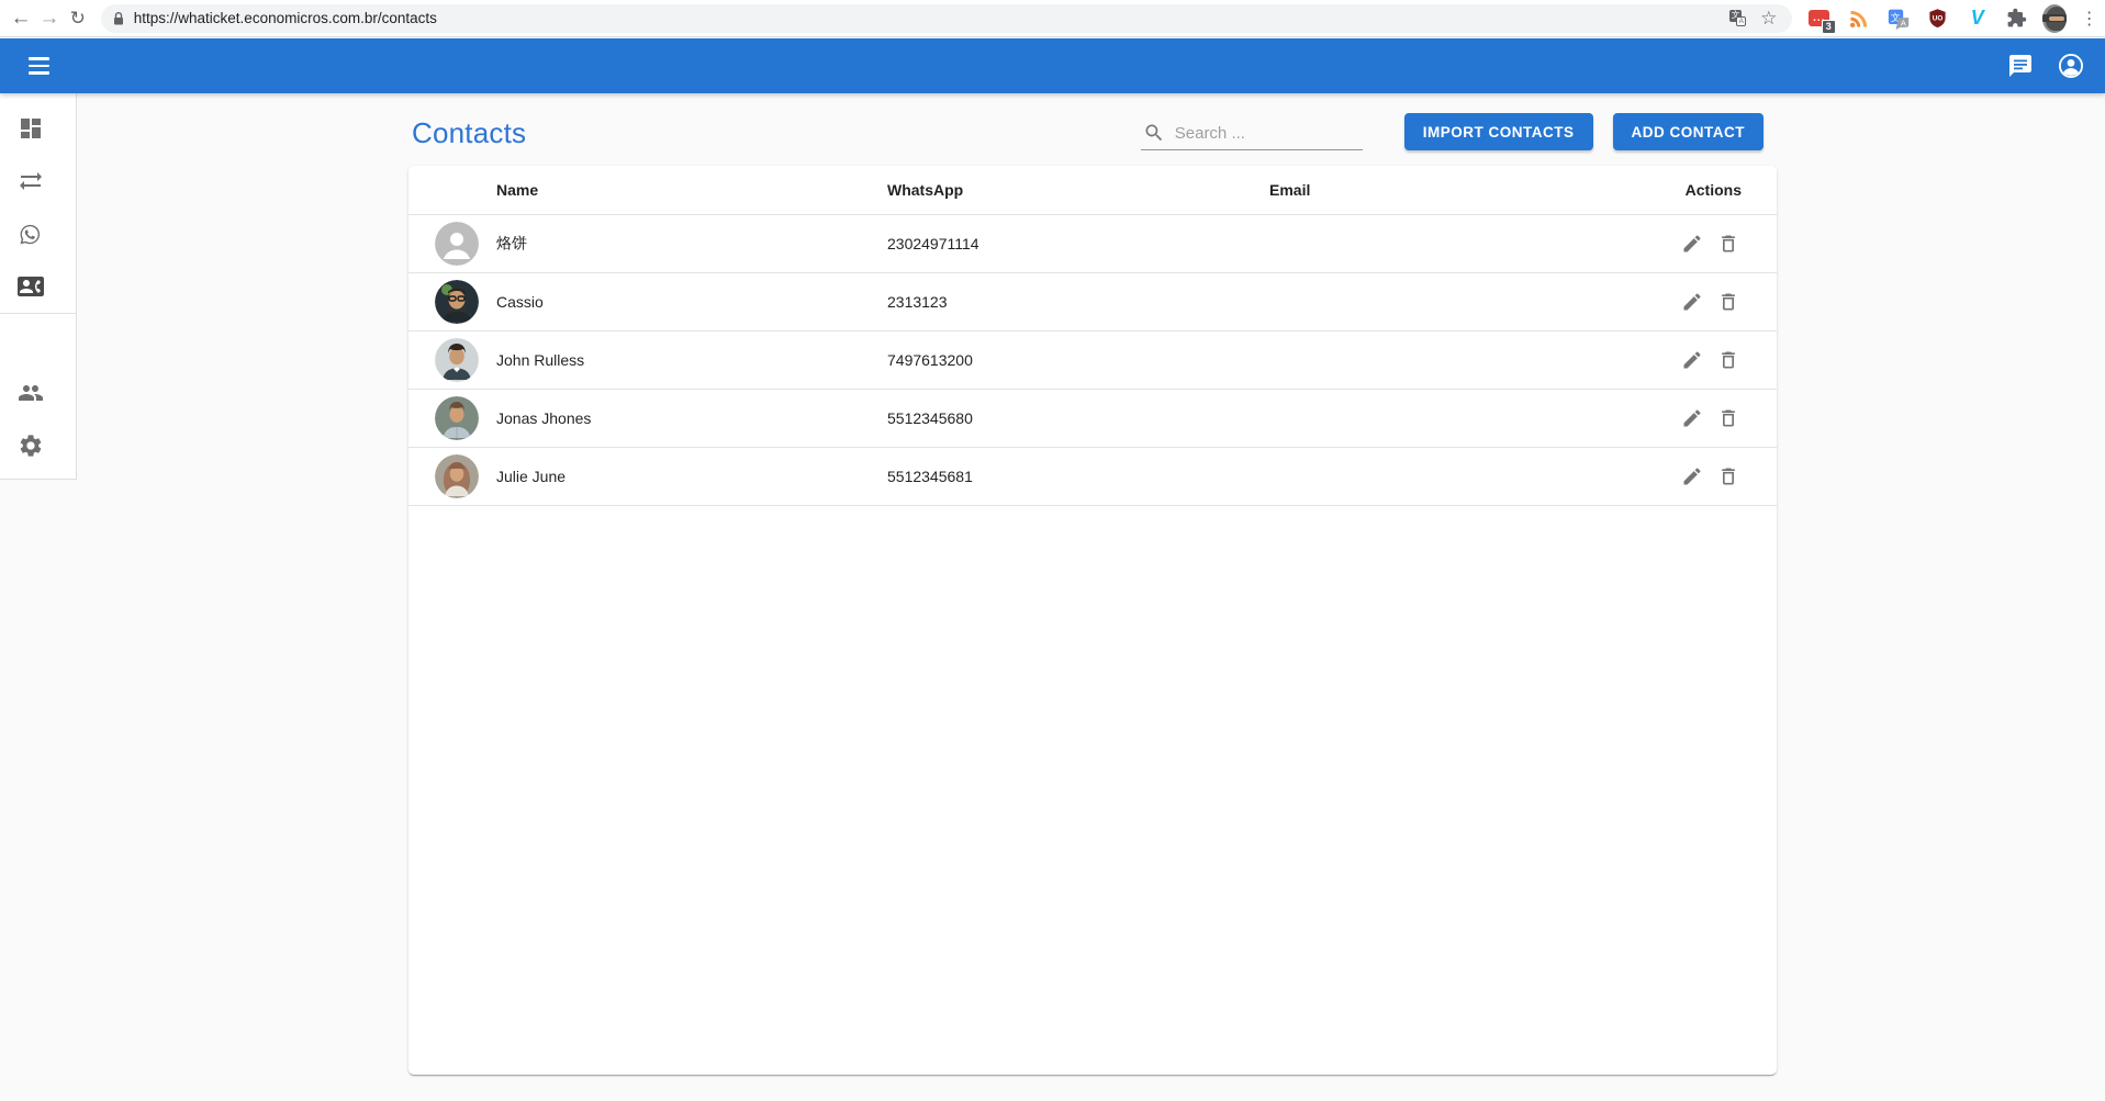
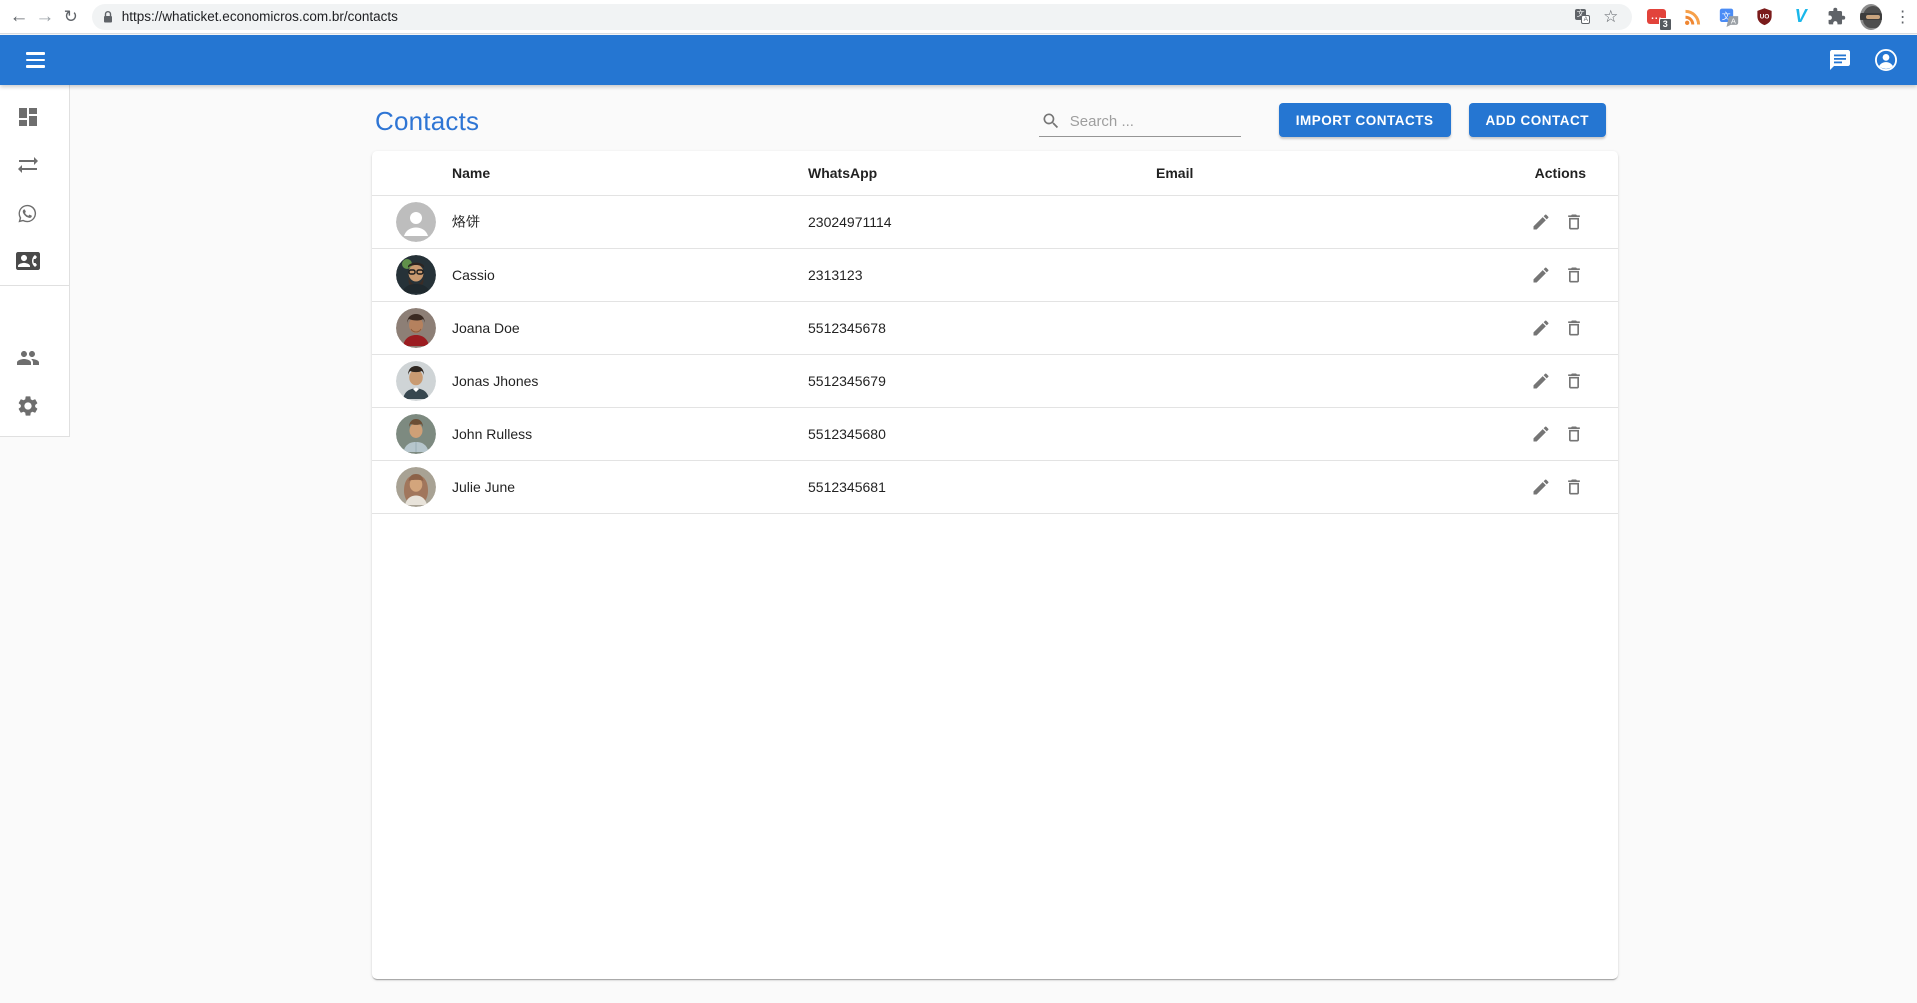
  ←
  →
  ↻
  https://whaticket.economicros.com.br/contacts
  文
  ☆
  ...
  3
  文
  A
  V
  ⋮
  Contacts
  Search ...
  IMPORT CONTACTS
  ADD CONTACT
  Name
  WhatsApp
  Email
  Actions
  烙饼
  23024971114
  Cassio
  2313123
+ Joana Doe
+ 5512345678
- John Rulless
+ Jonas Jhones
- 7497613200
+ 5512345679
- Jonas Jhones
+ John Rulless
  5512345680
  Julie June
  5512345681
